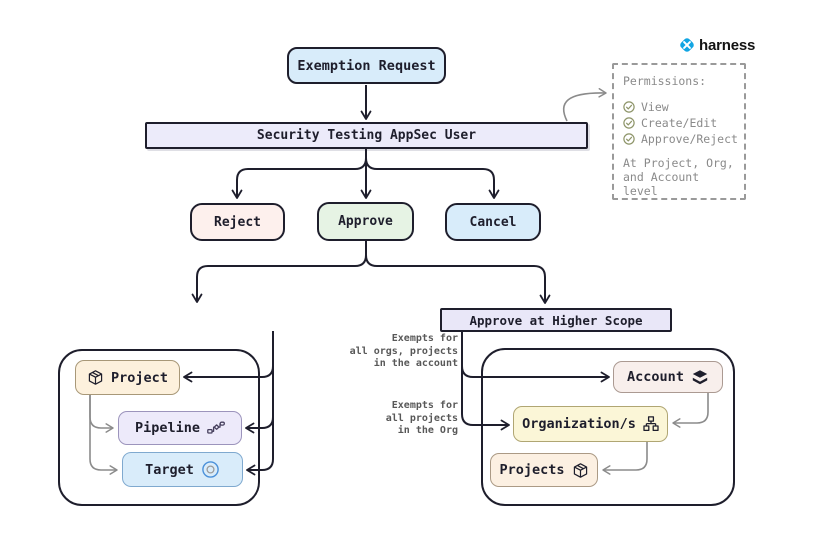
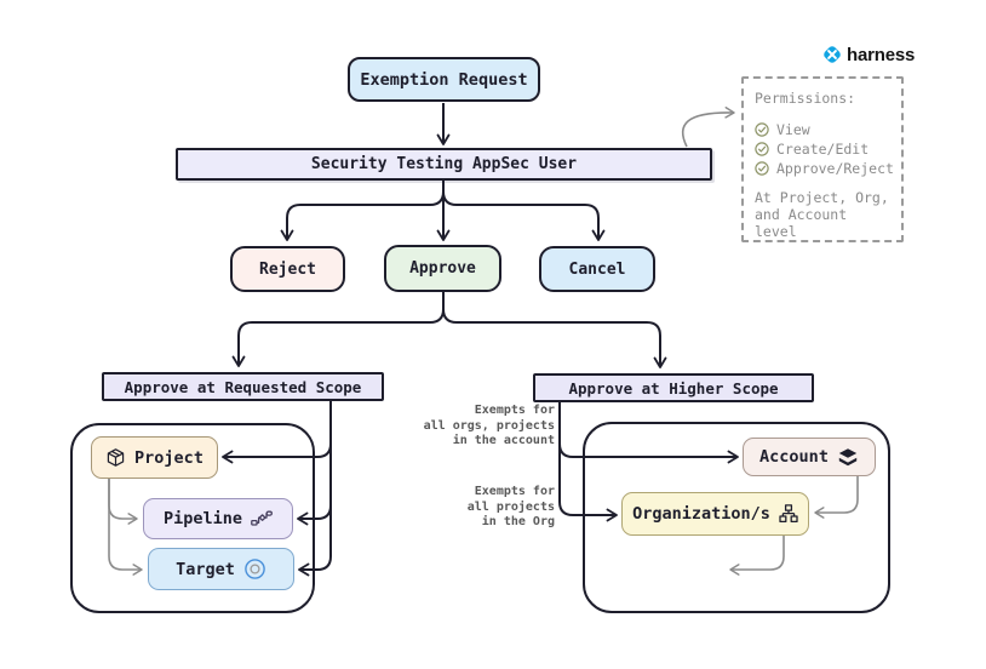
  harness
  Permissions:
  View
  Create/Edit
  Approve/Reject
  At Project, Org,
  and Account level
  Exemption Request
  Security Testing AppSec User
  Reject
  Approve
  Cancel
+ Approve at Requested Scope
  Approve at Higher Scope
  Project
  Pipeline
  Target
  Account
  Organization/s
- Projects
  Exempts for
  all orgs, projects
  in the account
  Exempts for
  all projects
  in the Org
